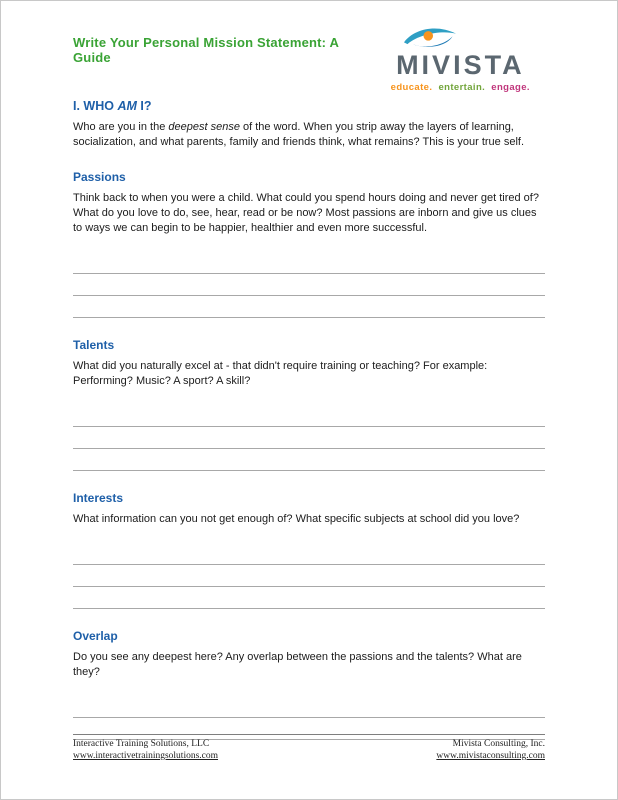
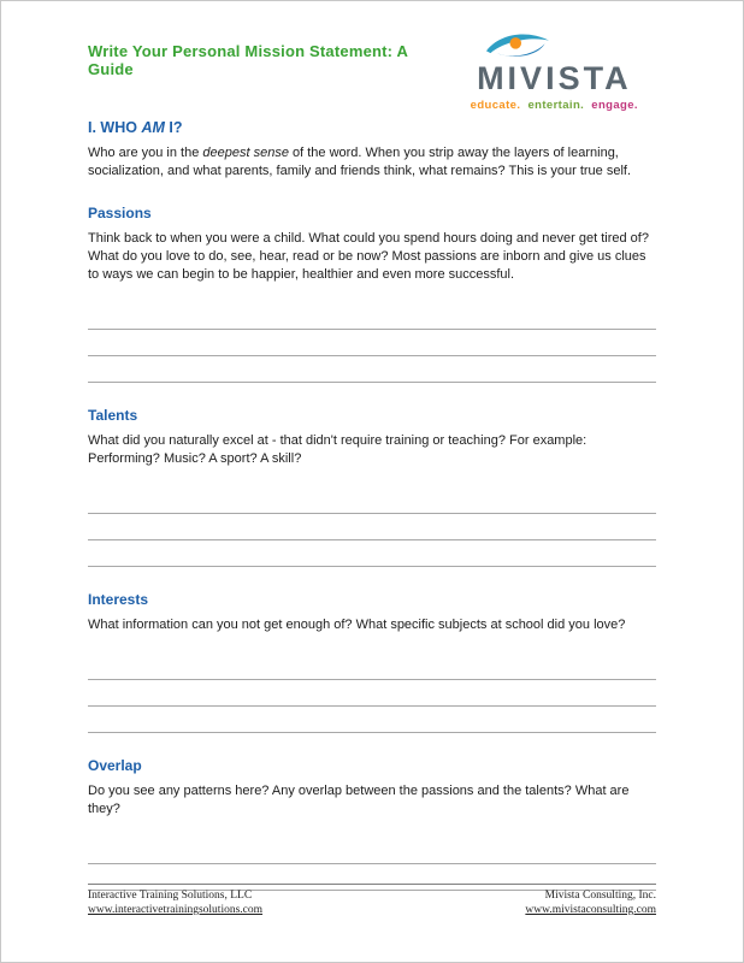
  Write Your Personal Mission Statement: A Guide
  MIVISTA
  educate. entertain. engage.
  I. WHO AM I?
  Who are you in the deepest sense of the word. When you strip away the layers of learning, socialization, and what parents, family and friends think, what remains? This is your true self.
  Passions
  Think back to when you were a child. What could you spend hours doing and never get tired of? What do you love to do, see, hear, read or be now? Most passions are inborn and give us clues to ways we can begin to be happier, healthier and even more successful.
  Talents
  What did you naturally excel at - that didn't require training or teaching? For example: Performing? Music? A sport? A skill?
  Interests
  What information can you not get enough of? What specific subjects at school did you love?
  Overlap
- Do you see any deepest here? Any overlap between the passions and the talents? What are they?
+ Do you see any patterns here? Any overlap between the passions and the talents? What are they?
  Interactive Training Solutions, LLC
  www.interactivetrainingsolutions.com
  Mivista Consulting, Inc.
  www.mivistaconsulting.com
